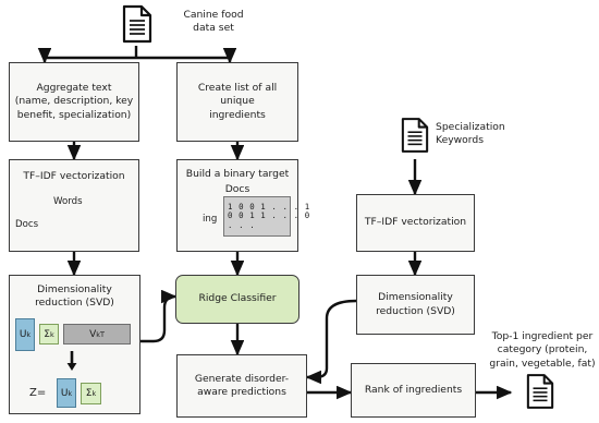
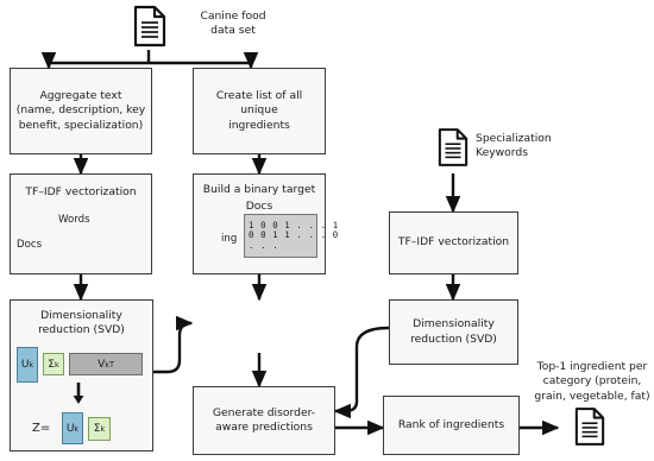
  Canine food
  data set
  Aggregate text
  (name, description, key
  benefit, specialization)
  TF–IDF vectorization
  Words
  Docs
  Dimensionality
  reduction (SVD)
  U
  k
  Σ
  k
  V
  k
  T
  Z=
  U
  k
  Σ
  k
  Create list of all unique
  ingredients
  Build a binary target
  Docs
  ing
  1 0 0 1 . . . 1
  0 0 1 1 . . . 0
  . . .
- Ridge Classifier
  Generate disorder-
  aware predictions
  Specialization
  Keywords
  TF–IDF vectorization
  Dimensionality
  reduction (SVD)
  Rank of ingredients
  Top-1 ingredient per
  category (protein,
  grain, vegetable, fat)
